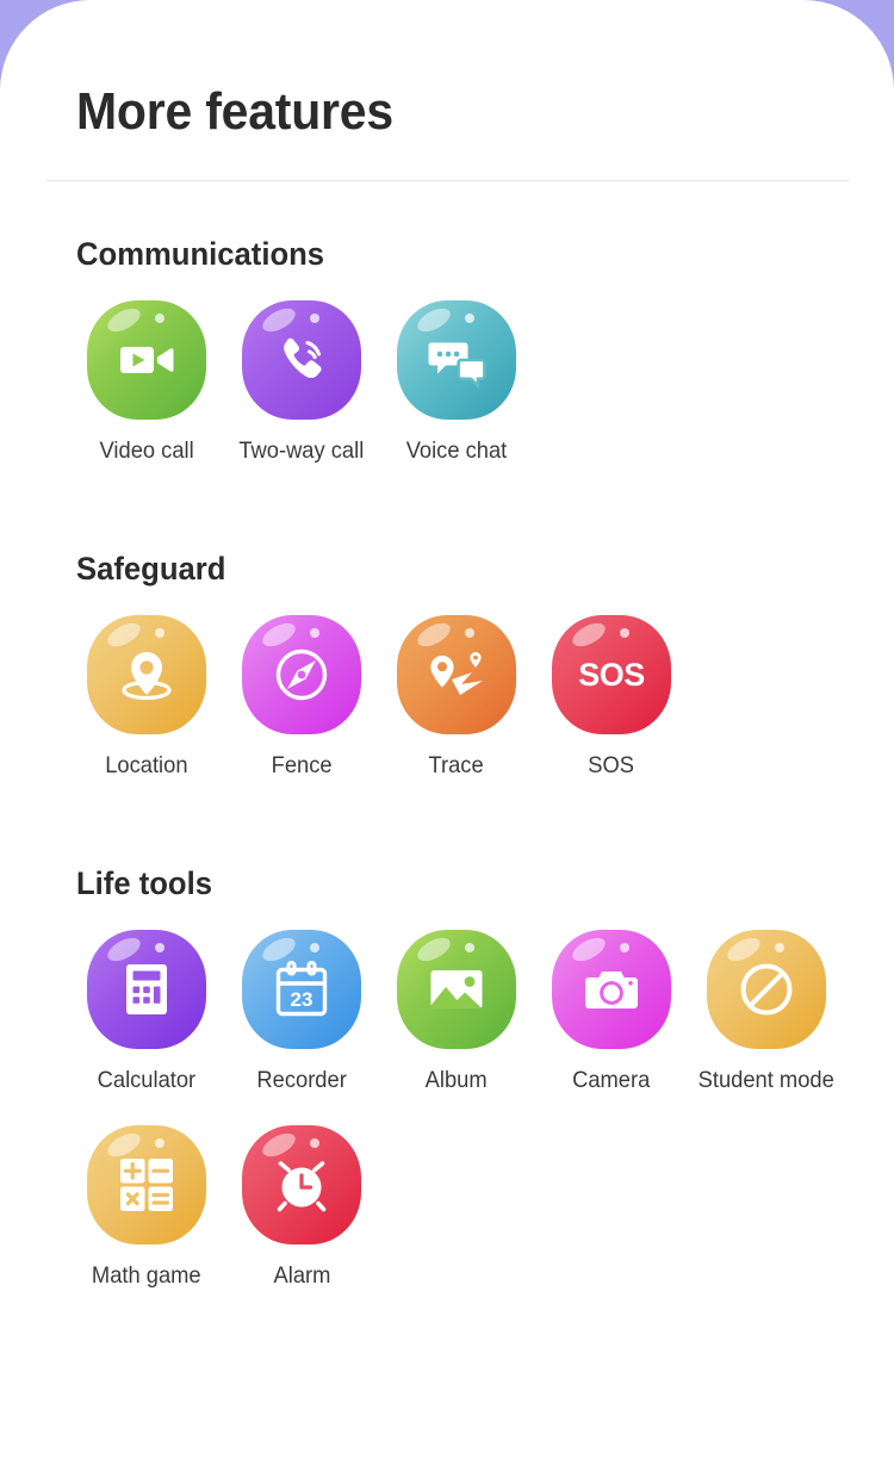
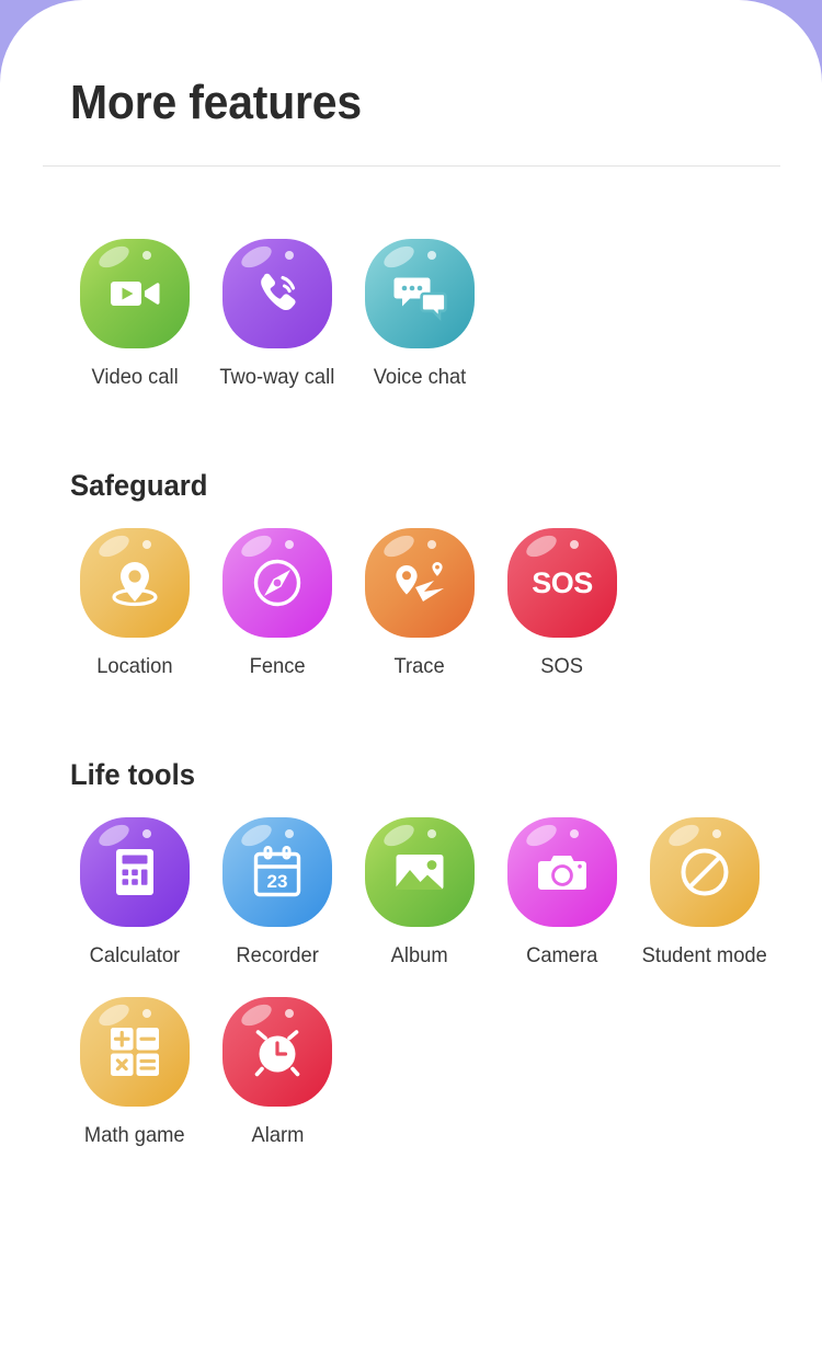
  More features
- Communications
  Video call
  Two-way call
  Voice chat
  Safeguard
  Location
  Fence
  Trace
  SOS
  SOS
  Life tools
  Calculator
  23
  Recorder
  Album
  Camera
  Student mode
  Math game
  Alarm
